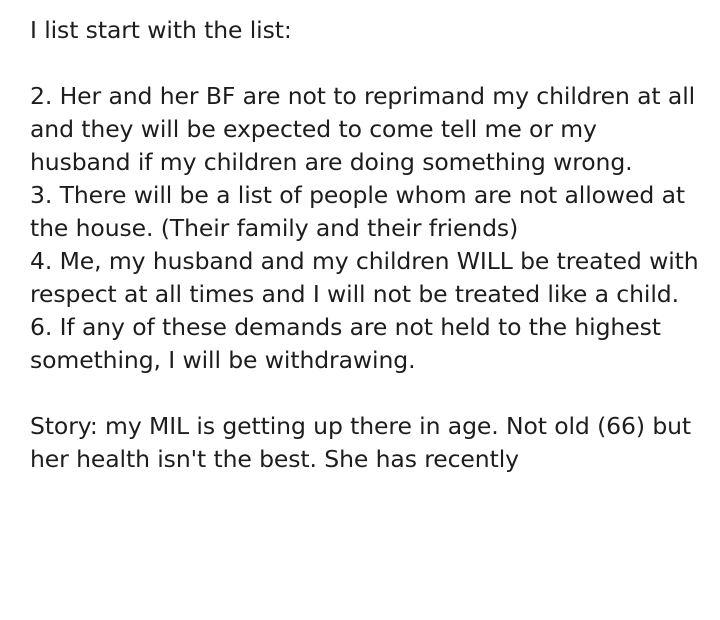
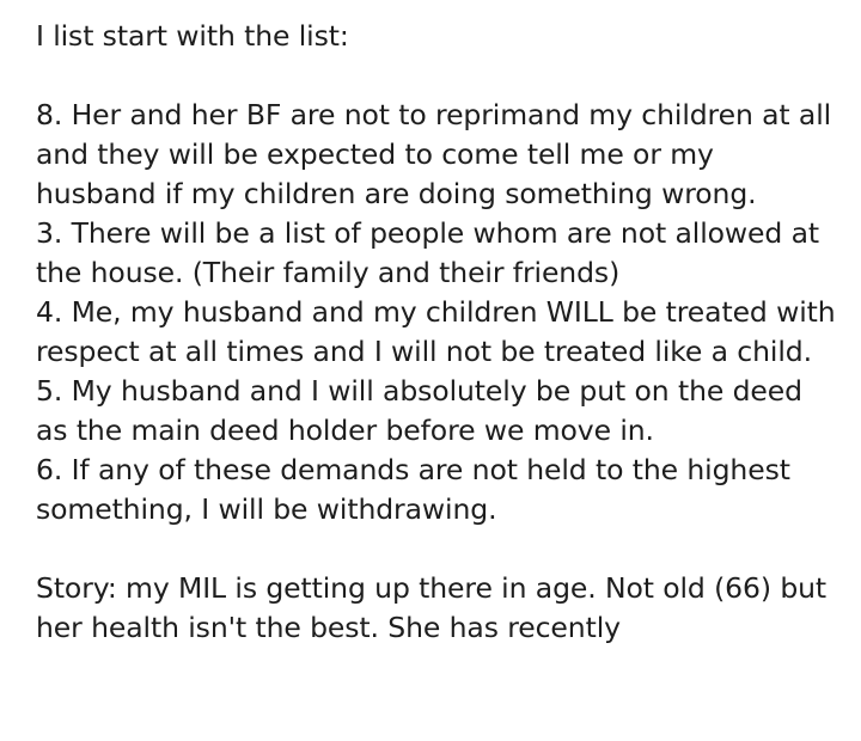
  I list start with the list:
- 2. Her and her BF are not to reprimand my children at all and they will be expected to come tell me or my husband if my children are doing something wrong.
+ 8. Her and her BF are not to reprimand my children at all and they will be expected to come tell me or my husband if my children are doing something wrong.
  3. There will be a list of people whom are not allowed at the house. (Their family and their friends)
  4. Me, my husband and my children WILL be treated with respect at all times and I will not be treated like a child.
+ 5. My husband and I will absolutely be put on the deed as the main deed holder before we move in.
  6. If any of these demands are not held to the highest something, I will be withdrawing.
  Story: my MIL is getting up there in age. Not old (66) but her health isn't the best. She has recently
